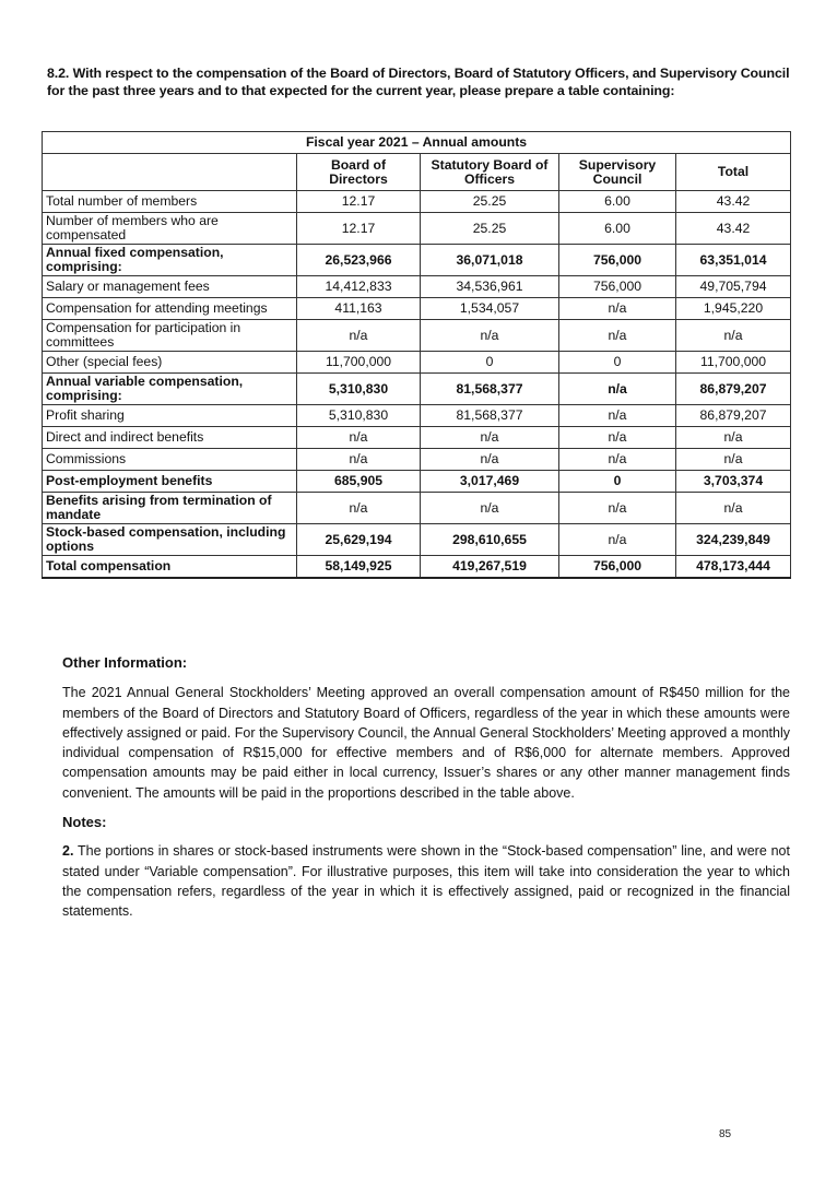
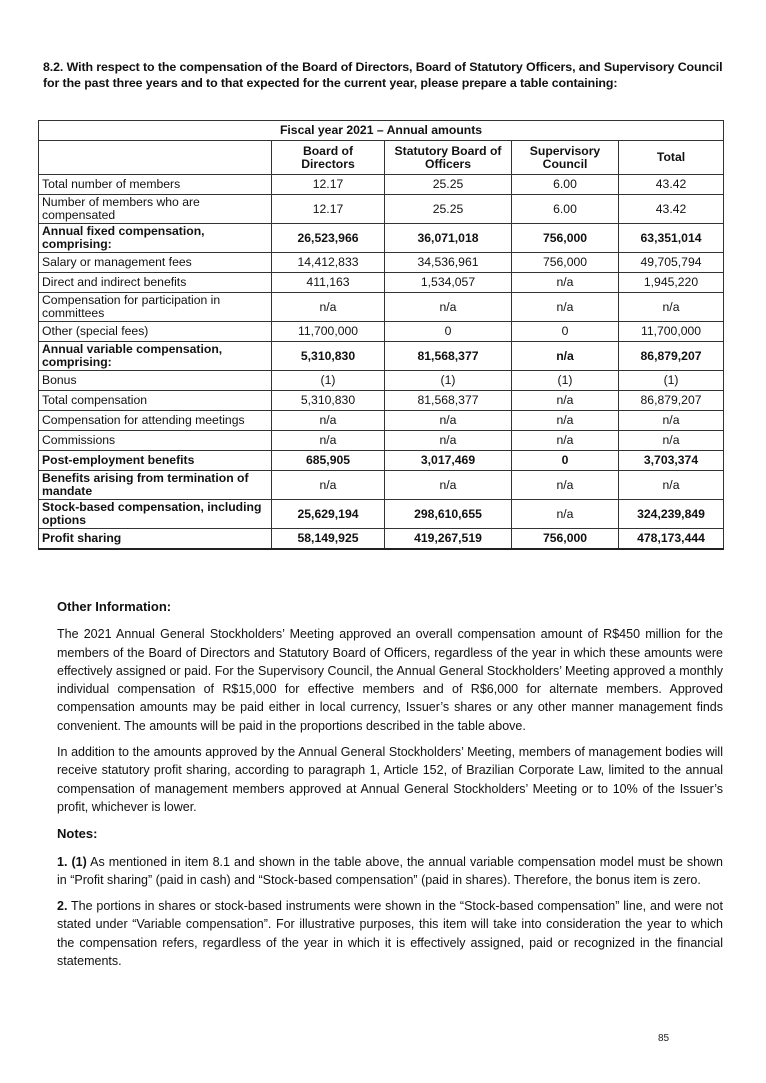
  8.2. With respect to the compensation of the Board of Directors, Board of Statutory Officers, and Supervisory Council for the past three years and to that expected for the current year, please prepare a table containing:
  Fiscal year 2021 – Annual amounts
  	Board of Directors	Statutory Board of Officers	Supervisory Council	Total
  Total number of members	12.17	25.25	6.00	43.42
  Number of members who are compensated	12.17	25.25	6.00	43.42
  Annual fixed compensation, comprising:	26,523,966	36,071,018	756,000	63,351,014
  Salary or management fees	14,412,833	34,536,961	756,000	49,705,794
- Compensation for attending meetings	411,163	1,534,057	n/a	1,945,220
+ Direct and indirect benefits	411,163	1,534,057	n/a	1,945,220
  Compensation for participation in committees	n/a	n/a	n/a	n/a
  Other (special fees)	11,700,000	0	0	11,700,000
  Annual variable compensation, comprising:	5,310,830	81,568,377	n/a	86,879,207
+ Bonus	(1)	(1)	(1)	(1)
- Profit sharing	5,310,830	81,568,377	n/a	86,879,207
+ Total compensation	5,310,830	81,568,377	n/a	86,879,207
- Direct and indirect benefits	n/a	n/a	n/a	n/a
+ Compensation for attending meetings	n/a	n/a	n/a	n/a
  Commissions	n/a	n/a	n/a	n/a
  Post-employment benefits	685,905	3,017,469	0	3,703,374
  Benefits arising from termination of mandate	n/a	n/a	n/a	n/a
  Stock-based compensation, including options	25,629,194	298,610,655	n/a	324,239,849
- Total compensation	58,149,925	419,267,519	756,000	478,173,444
+ Profit sharing	58,149,925	419,267,519	756,000	478,173,444
  Other Information:
  The 2021 Annual General Stockholders’ Meeting approved an overall compensation amount of R$450 million for the members of the Board of Directors and Statutory Board of Officers, regardless of the year in which these amounts were effectively assigned or paid. For the Supervisory Council, the Annual General Stockholders’ Meeting approved a monthly individual compensation of R$15,000 for effective members and of R$6,000 for alternate members. Approved compensation amounts may be paid either in local currency, Issuer’s shares or any other manner management finds convenient. The amounts will be paid in the proportions described in the table above.
+ In addition to the amounts approved by the Annual General Stockholders’ Meeting, members of management bodies will receive statutory profit sharing, according to paragraph 1, Article 152, of Brazilian Corporate Law, limited to the annual compensation of management members approved at Annual General Stockholders’ Meeting or to 10% of the Issuer’s profit, whichever is lower.
  Notes:
+ 1. (1) As mentioned in item 8.1 and shown in the table above, the annual variable compensation model must be shown in “Profit sharing” (paid in cash) and “Stock-based compensation” (paid in shares). Therefore, the bonus item is zero.
  2. The portions in shares or stock-based instruments were shown in the “Stock-based compensation” line, and were not stated under “Variable compensation”. For illustrative purposes, this item will take into consideration the year to which the compensation refers, regardless of the year in which it is effectively assigned, paid or recognized in the financial statements.
  85
